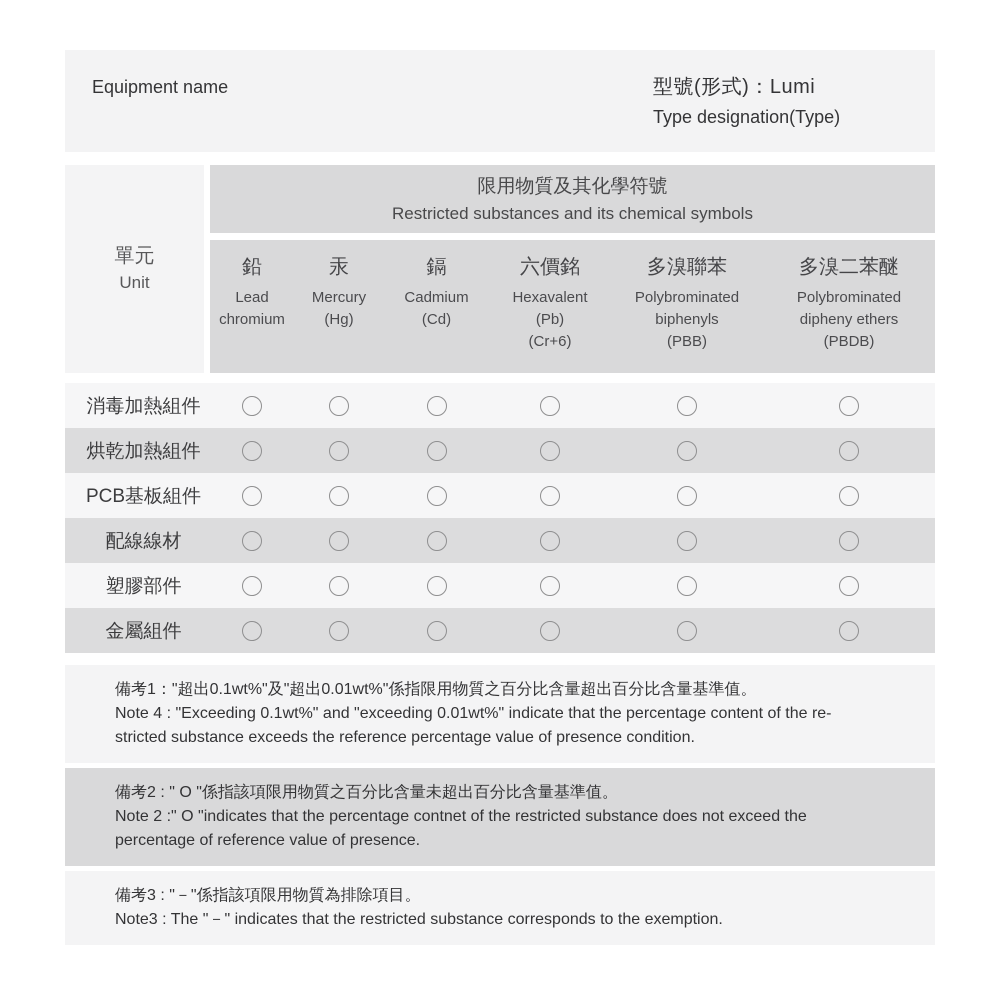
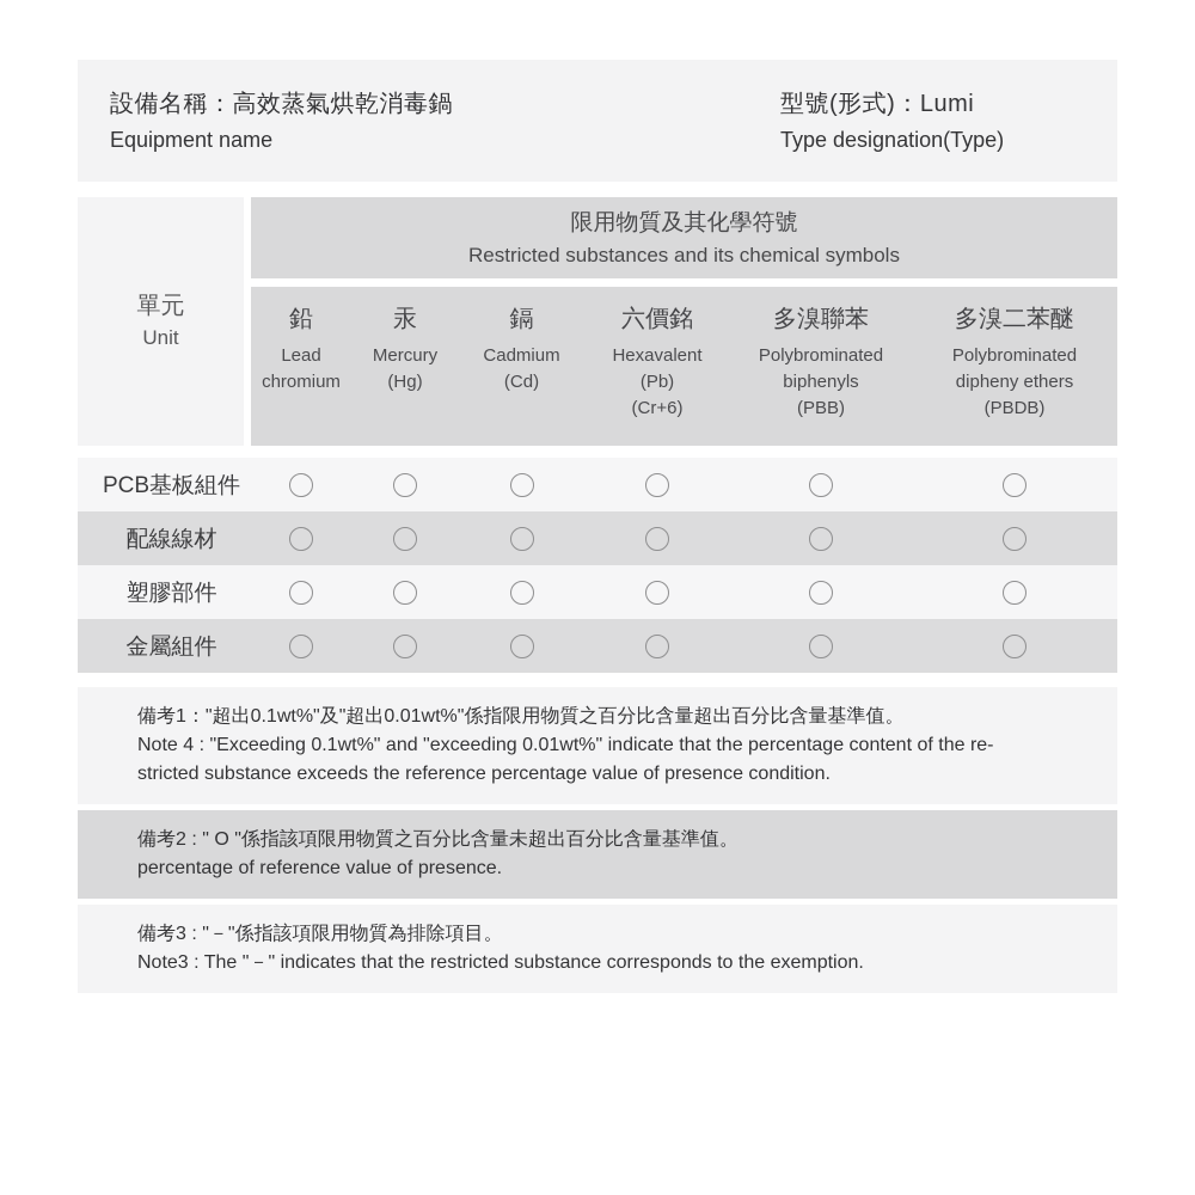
+ 設備名稱：高效蒸氣烘乾消毒鍋
  Equipment name
  型號(形式)：Lumi
  Type designation(Type)
  單元
  Unit
  限用物質及其化學符號
  Restricted substances and its chemical symbols
  鉛
  Lead
  chromium
  汞
  Mercury
  (Hg)
  鎘
  Cadmium
  (Cd)
  六價銘
  Hexavalent
  (Pb)
  (Cr+6)
  多溴聯苯
  Polybrominated
  biphenyls
  (PBB)
  多溴二苯醚
  Polybrominated
  dipheny ethers
  (PBDB)
- 消毒加熱組件
- 烘乾加熱組件
  PCB基板組件
  配線線材
  塑膠部件
  金屬組件
  備考1："超出0.1wt%"及"超出0.01wt%"係指限用物質之百分比含量超出百分比含量基準值。
  Note 4 : "Exceeding 0.1wt%" and "exceeding 0.01wt%" indicate that the percentage content of the re-
  stricted substance exceeds the reference percentage value of presence condition.
  備考2 : " O "係指該項限用物質之百分比含量未超出百分比含量基準值。
- Note 2 :" O "indicates that the percentage contnet of the restricted substance does not exceed the
  percentage of reference value of presence.
  備考3 : "－"係指該項限用物質為排除項目。
  Note3 : The "－" indicates that the restricted substance corresponds to the exemption.
